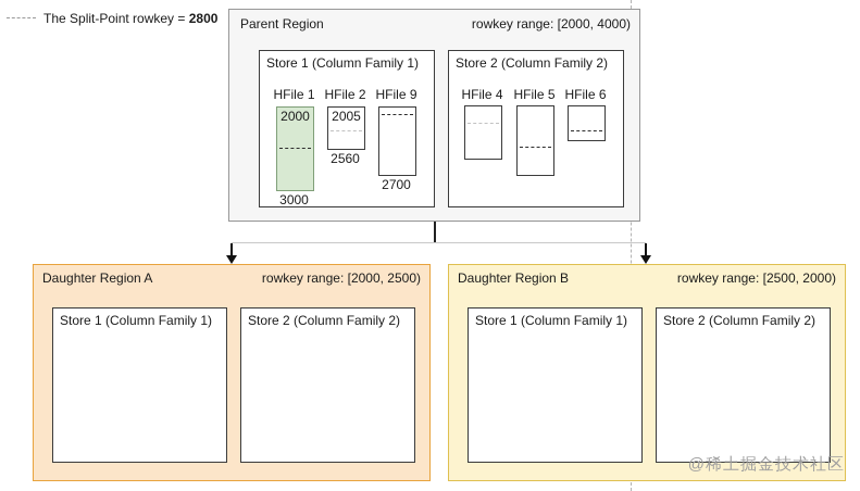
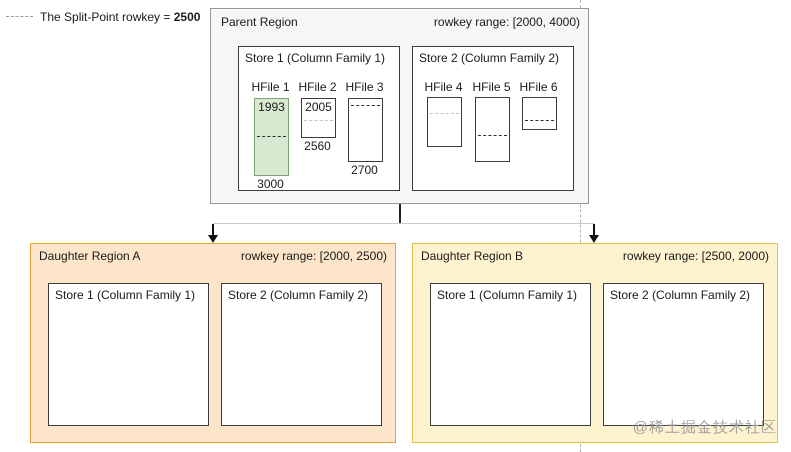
- The Split-Point rowkey = 2800
+ The Split-Point rowkey = 2500
  Parent Region
  rowkey range: [2000, 4000)
  Store 1 (Column Family 1)
  HFile 1
  HFile 2
- HFile 9
+ HFile 3
- 2000
+ 1993
  3000
  2005
  2560
  2700
  Store 2 (Column Family 2)
  HFile 4
  HFile 5
  HFile 6
  Daughter Region A
  rowkey range: [2000, 2500)
  Store 1 (Column Family 1)
  Store 2 (Column Family 2)
  Daughter Region B
  rowkey range: [2500, 2000)
  Store 1 (Column Family 1)
  Store 2 (Column Family 2)
  @稀土掘金技术社区
